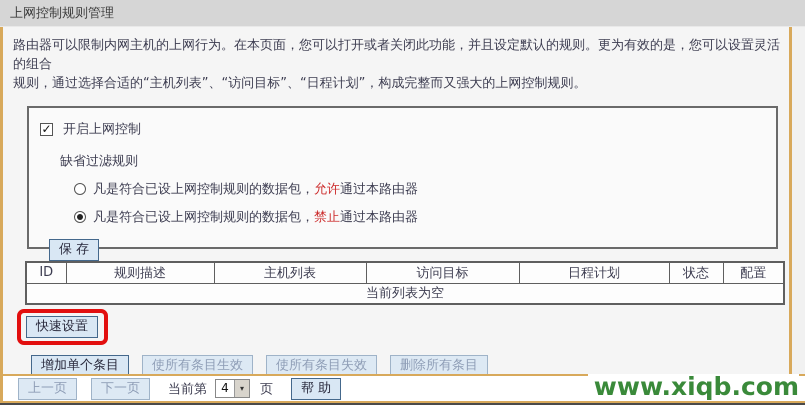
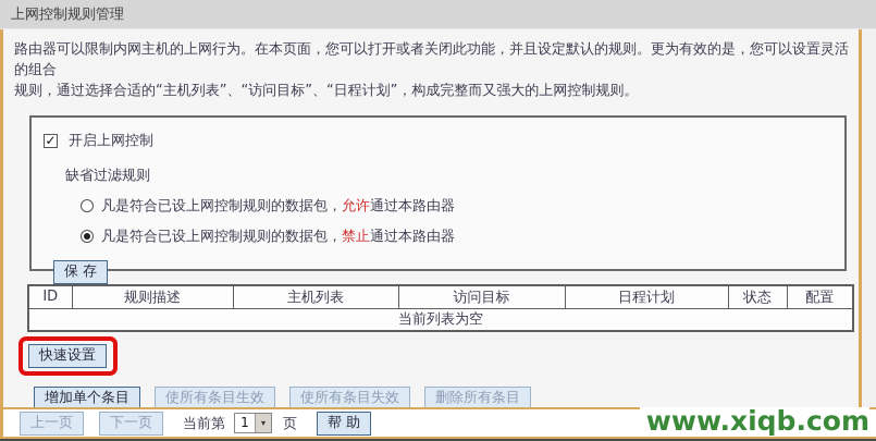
  上网控制规则管理
  路由器可以限制内网主机的上网行为。在本页面，您可以打开或者关闭此功能，并且设定默认的规则。更为有效的是，您可以设置灵活的组合
  规则，通过选择合适的“主机列表”、“访问目标”、“日程计划”，构成完整而又强大的上网控制规则。
  ✓
  开启上网控制
  缺省过滤规则
  凡是符合已设上网控制规则的数据包，允许通过本路由器
  凡是符合已设上网控制规则的数据包，禁止通过本路由器
  保 存
  ID	规则描述	主机列表	访问目标	日程计划	状态	配置
  当前列表为空
  快速设置
  增加单个条目
  使所有条目生效
  使所有条目失效
  删除所有条目
  上一页
  下一页
  当前第
- 4
+ 1
  ▾
  页
  帮 助
  www.xiqb.com
